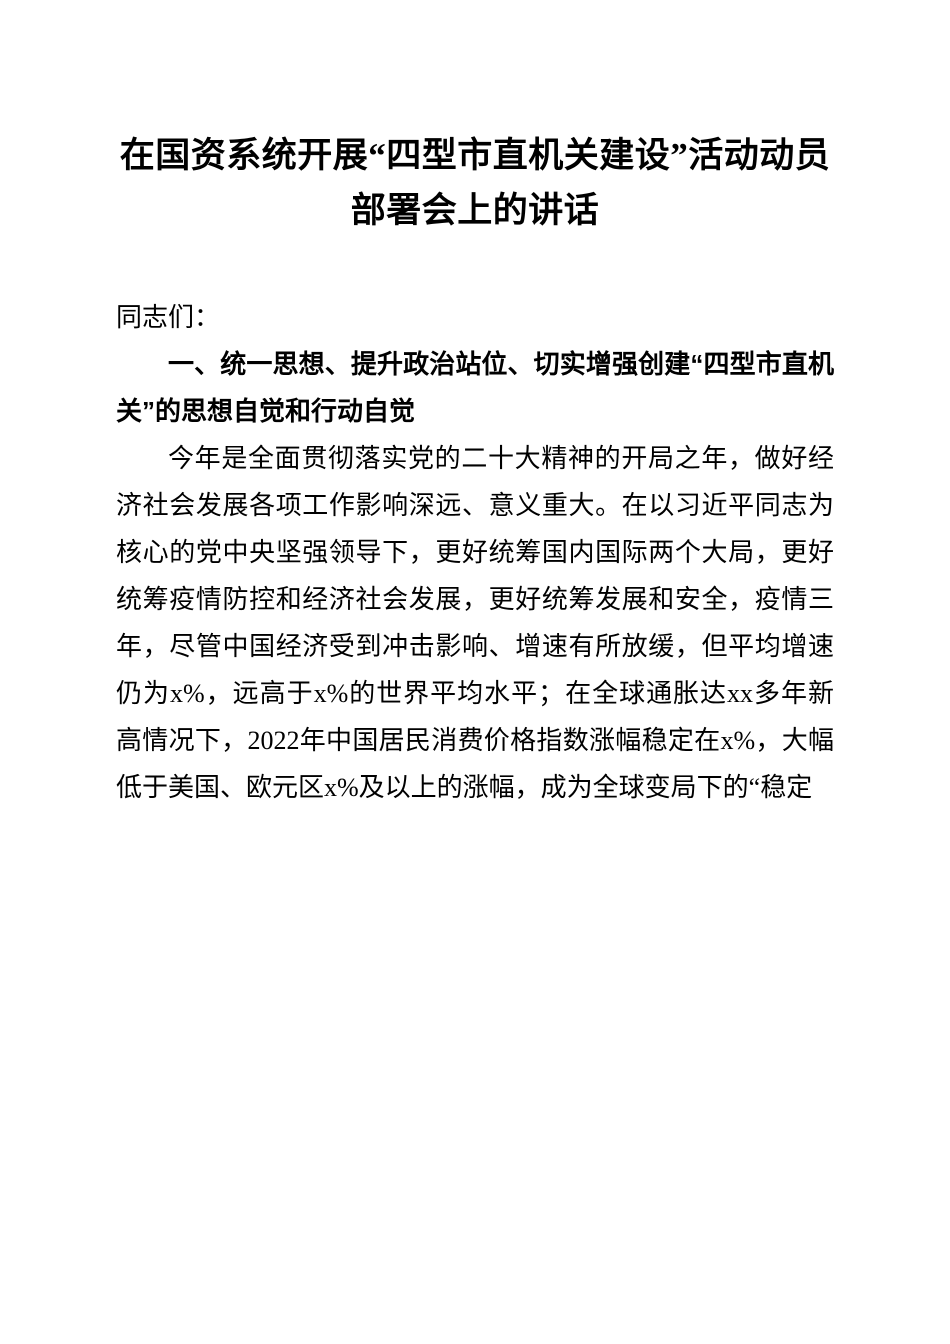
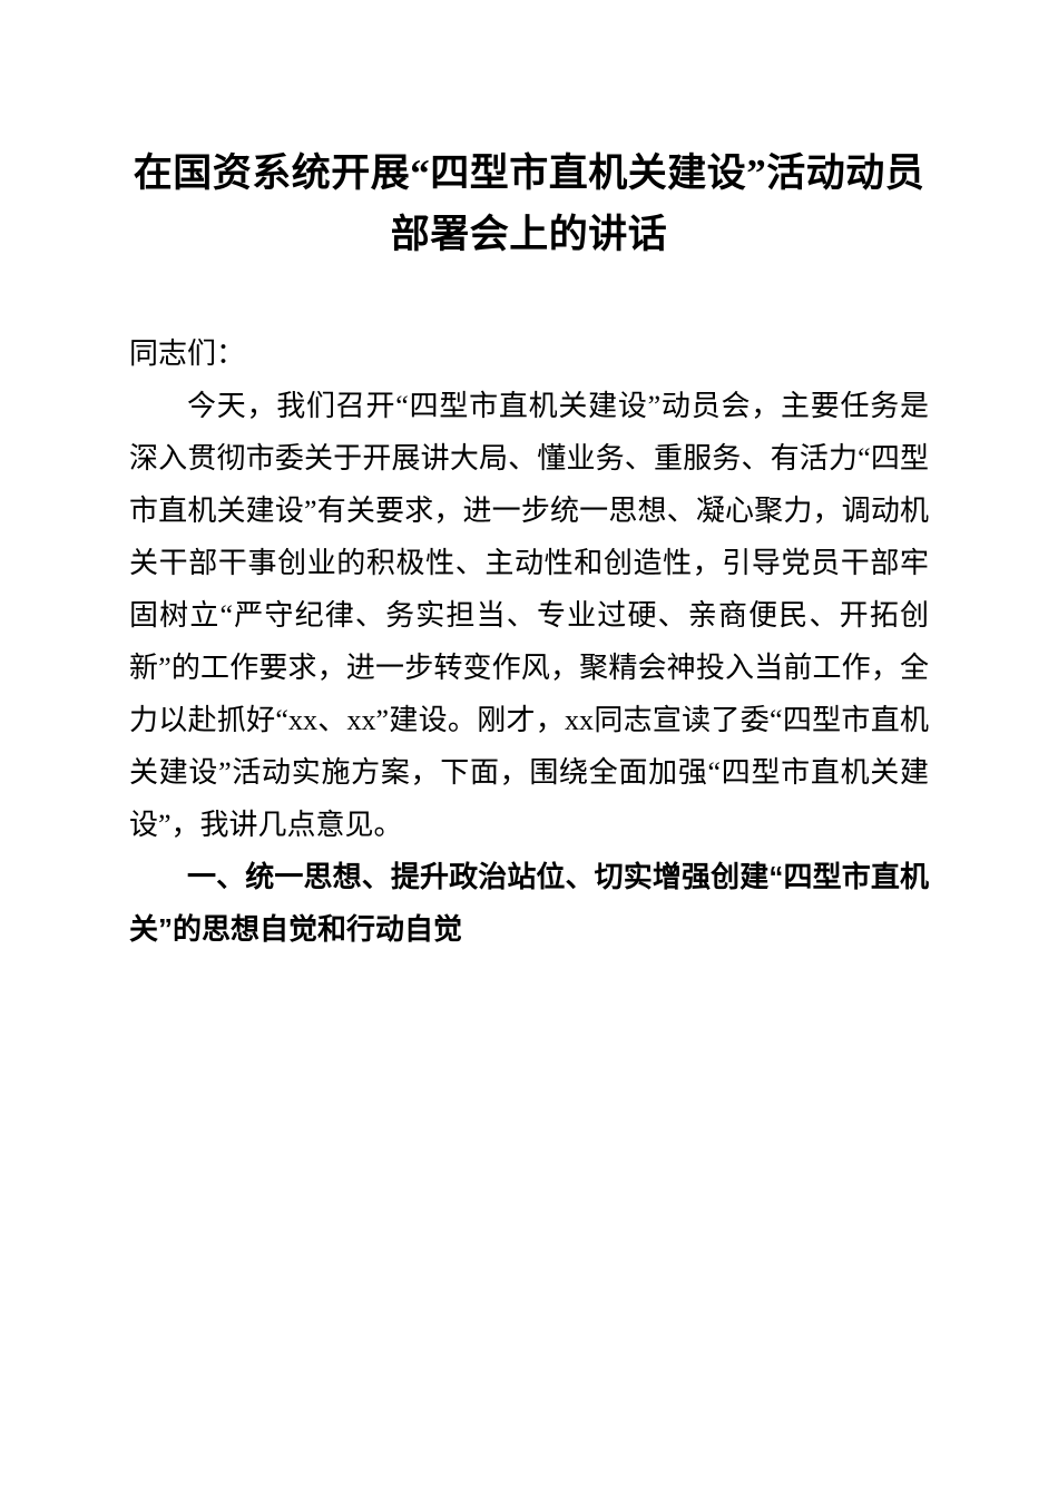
  在国资系统开展“四型市直机关建设”活动动员部署会上的讲话
  同志们：
+ 今天，我们召开“四型市直机关建设”动员会，主要任务是深入贯彻市委关于开展讲大局、懂业务、重服务、有活力“四型市直机关建设”有关要求，进一步统一思想、凝心聚力，调动机关干部干事创业的积极性、主动性和创造性，引导党员干部牢固树立“严守纪律、务实担当、专业过硬、亲商便民、开拓创新”的工作要求，进一步转变作风，聚精会神投入当前工作，全力以赴抓好“xx、xx”建设。刚才，xx同志宣读了委“四型市直机关建设”活动实施方案，下面，围绕全面加强“四型市直机关建设”，我讲几点意见。
  一、统一思想、提升政治站位、切实增强创建“四型市直机关”的思想自觉和行动自觉
- 今年是全面贯彻落实党的二十大精神的开局之年，做好经济社会发展各项工作影响深远、意义重大。在以习近平同志为核心的党中央坚强领导下，更好统筹国内国际两个大局，更好统筹疫情防控和经济社会发展，更好统筹发展和安全，疫情三年，尽管中国经济受到冲击影响、增速有所放缓，但平均增速仍为x%，远高于x%的世界平均水平；在全球通胀达xx多年新高情况下，2022年中国居民消费价格指数涨幅稳定在x%，大幅低于美国、欧元区x%及以上的涨幅，成为全球变局下的“稳定
